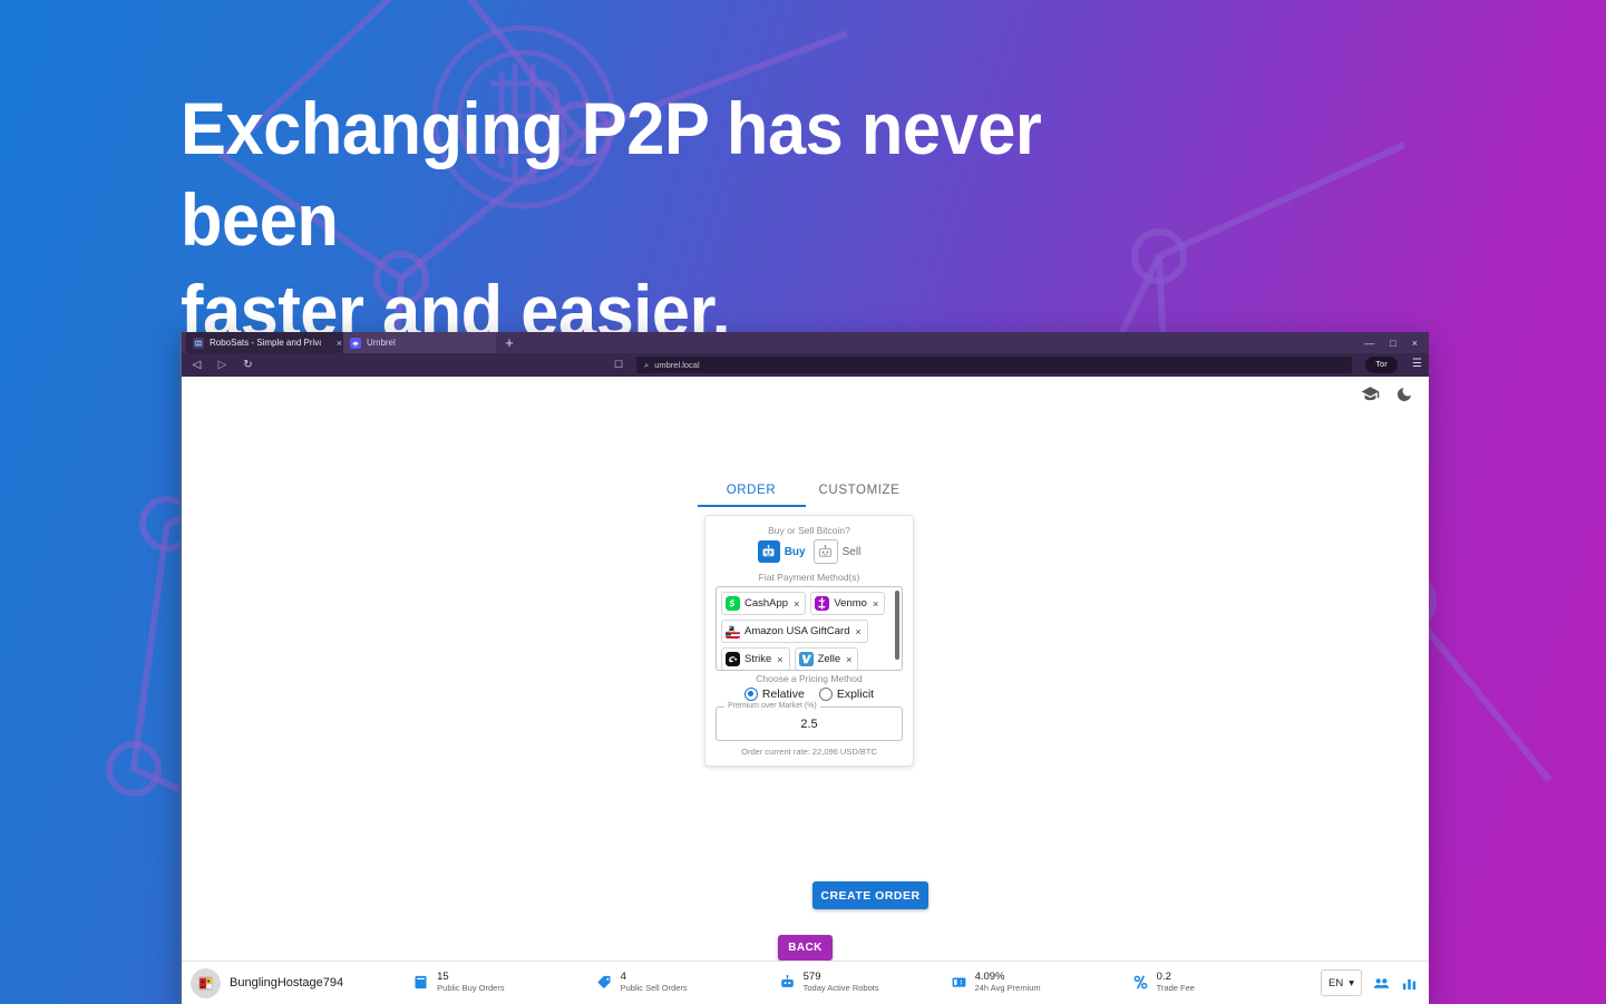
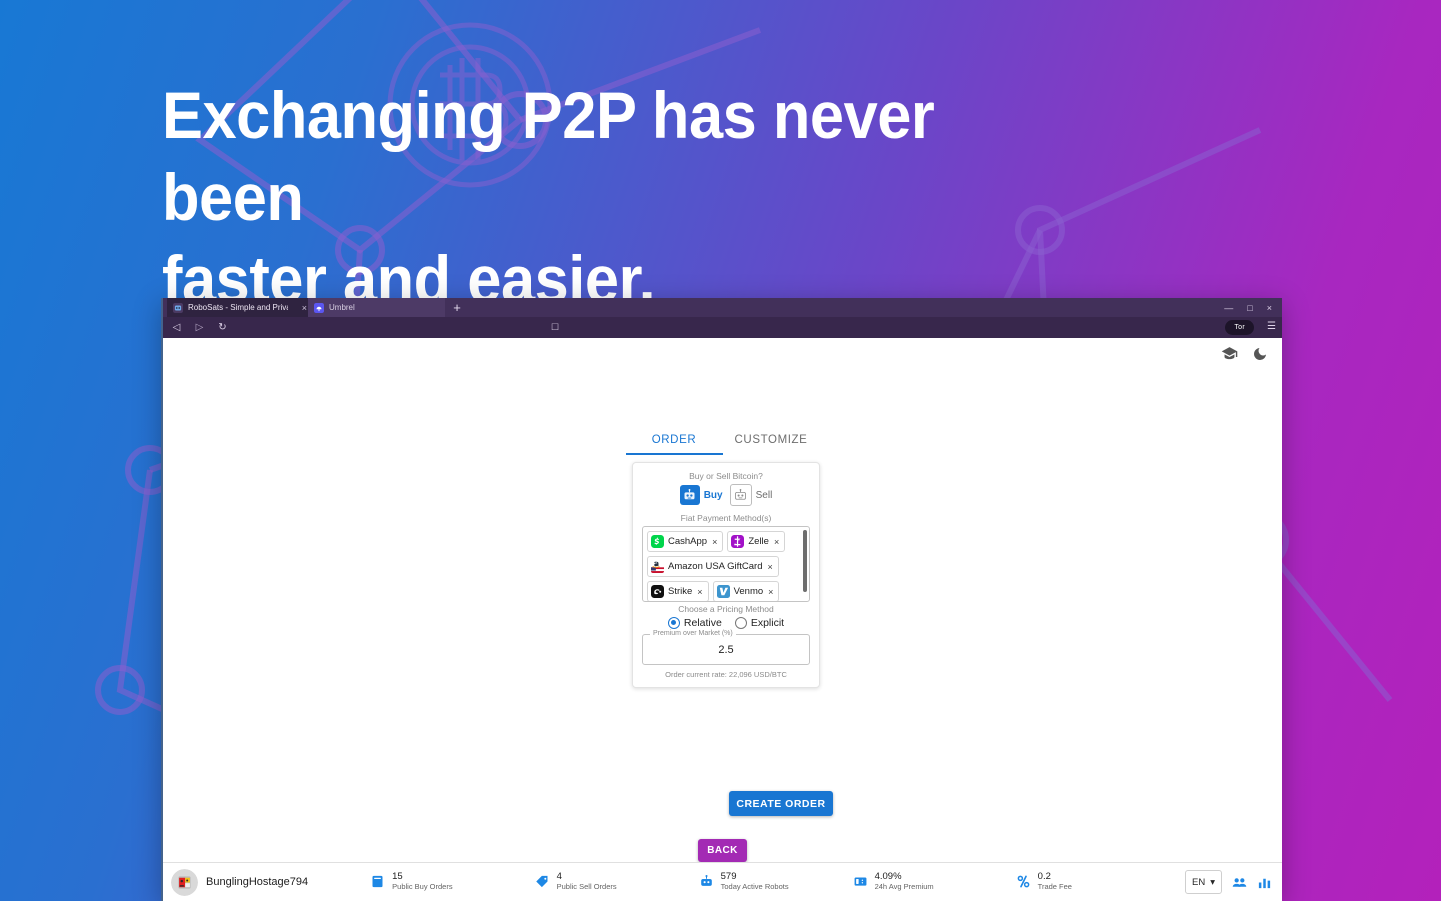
  Exchanging P2P has never been
  faster and easier.
  RoboSats - Simple and Priv
  ×
  Umbrel
  +
  —
  □
  ×
  ◁
  ▷
  ↻
  ☐
- ⌕
- umbrel.local
  ☰
  ORDER
  CUSTOMIZE
  Buy or Sell Bitcoin?
  Buy
  Sell
  Fiat Payment Method(s)
  CashApp
  ×
- Venmo
+ Zelle
  ×
  Amazon USA GiftCard
  ×
  Strike
  ×
- Zelle
+ Venmo
  ×
  Choose a Pricing Method
  Relative
  Explicit
  2.5
  Order current rate: 22,096 USD/BTC
  CREATE ORDER
  BACK
  BunglingHostage794
  15
  Public Buy Orders
  4
  Public Sell Orders
  579
  Today Active Robots
  4.09%
  24h Avg Premium
  0.2
  Trade Fee
  EN
  ▾
